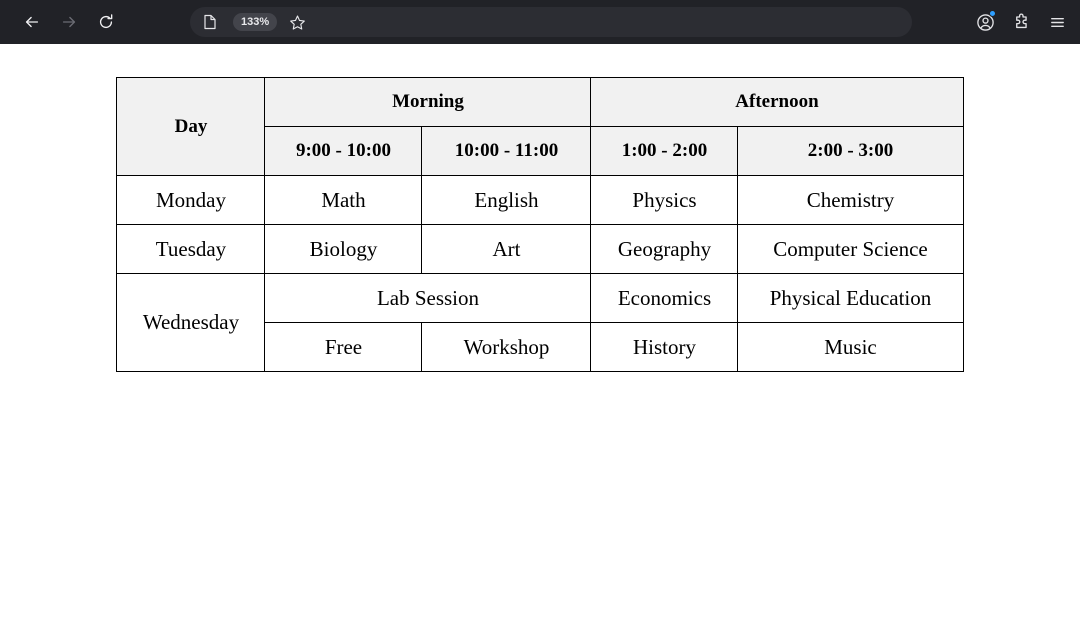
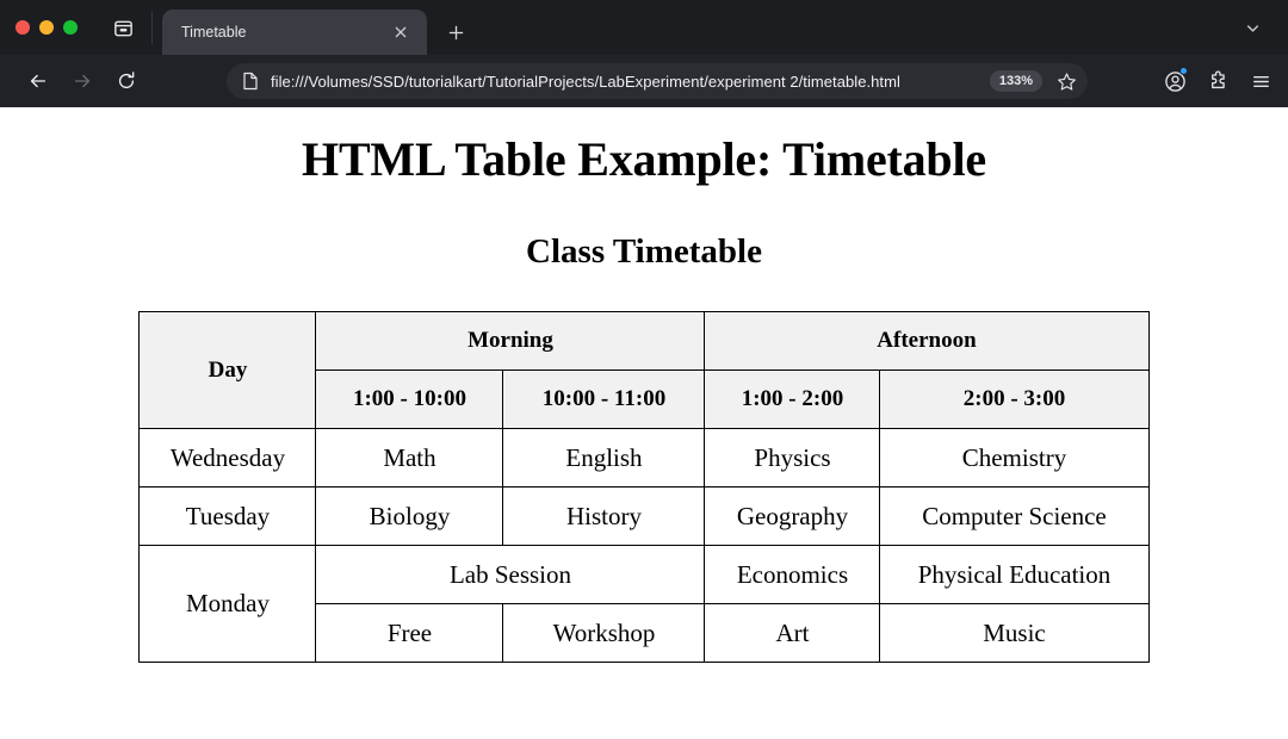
+ Timetable
+ file:///Volumes/SSD/tutorialkart/TutorialProjects/LabExperiment/experiment 2/timetable.html
  133%
+ HTML Table Example: Timetable
+ Class Timetable
  Day	Morning	Afternoon
- 9:00 - 10:00	10:00 - 11:00	1:00 - 2:00	2:00 - 3:00
+ 1:00 - 10:00	10:00 - 11:00	1:00 - 2:00	2:00 - 3:00
- Monday	Math	English	Physics	Chemistry
+ Wednesday	Math	English	Physics	Chemistry
- Tuesday	Biology	Art	Geography	Computer Science
+ Tuesday	Biology	History	Geography	Computer Science
- Wednesday	Lab Session	Economics	Physical Education
+ Monday	Lab Session	Economics	Physical Education
- Free	Workshop	History	Music
+ Free	Workshop	Art	Music
